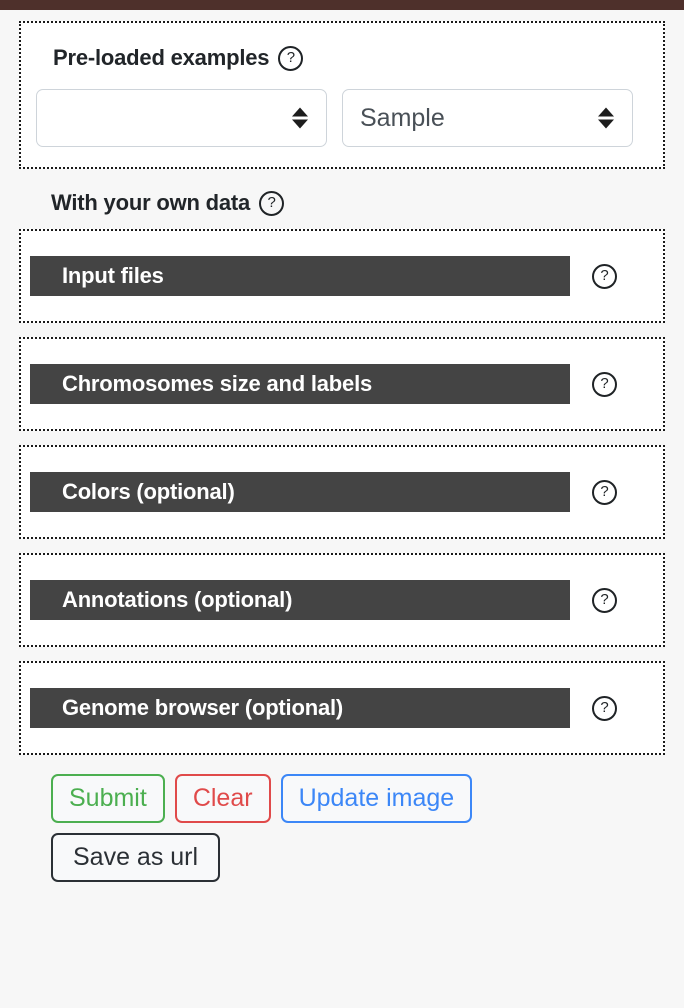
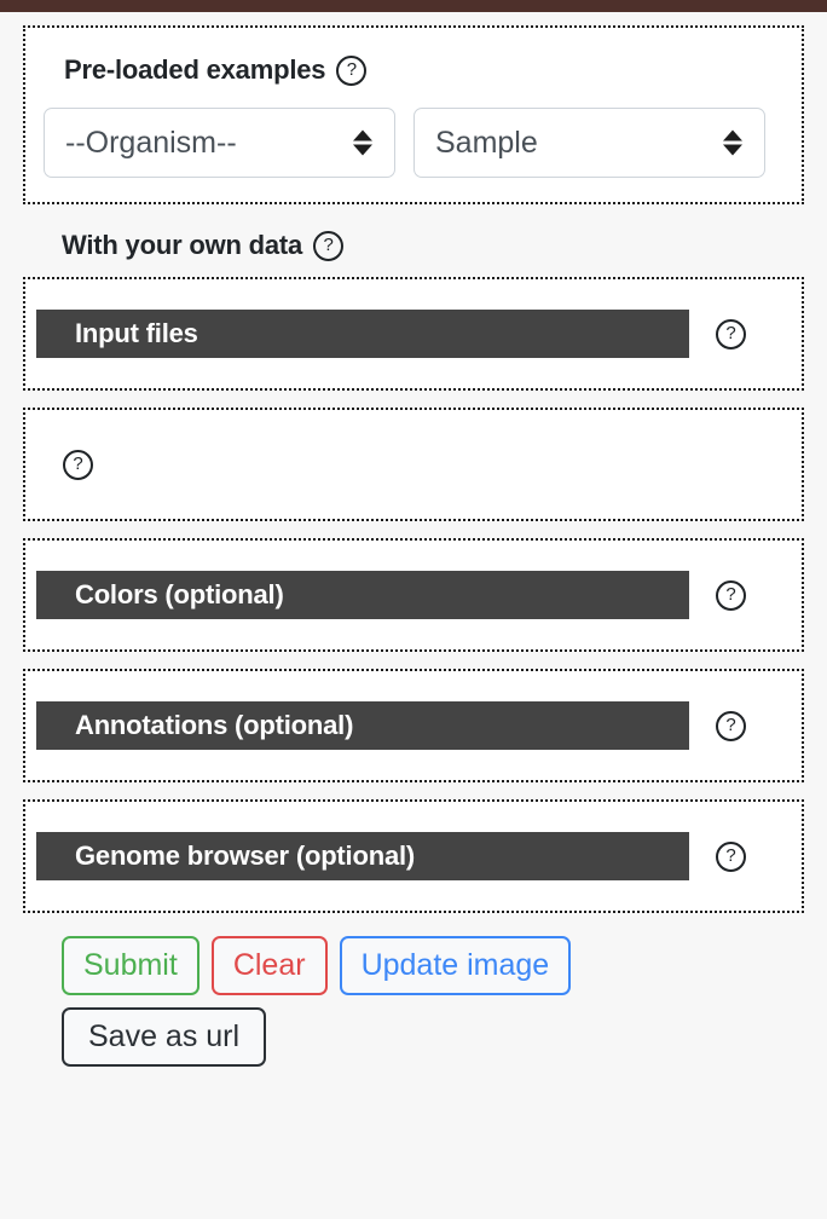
  Pre-loaded examples
  ?
+ --Organism--
  Sample
  With your own data
  ?
  Input files
  ?
- Chromosomes size and labels
  ?
  Colors (optional)
  ?
  Annotations (optional)
  ?
  Genome browser (optional)
  ?
  Submit
  Clear
  Update image
  Save as url
